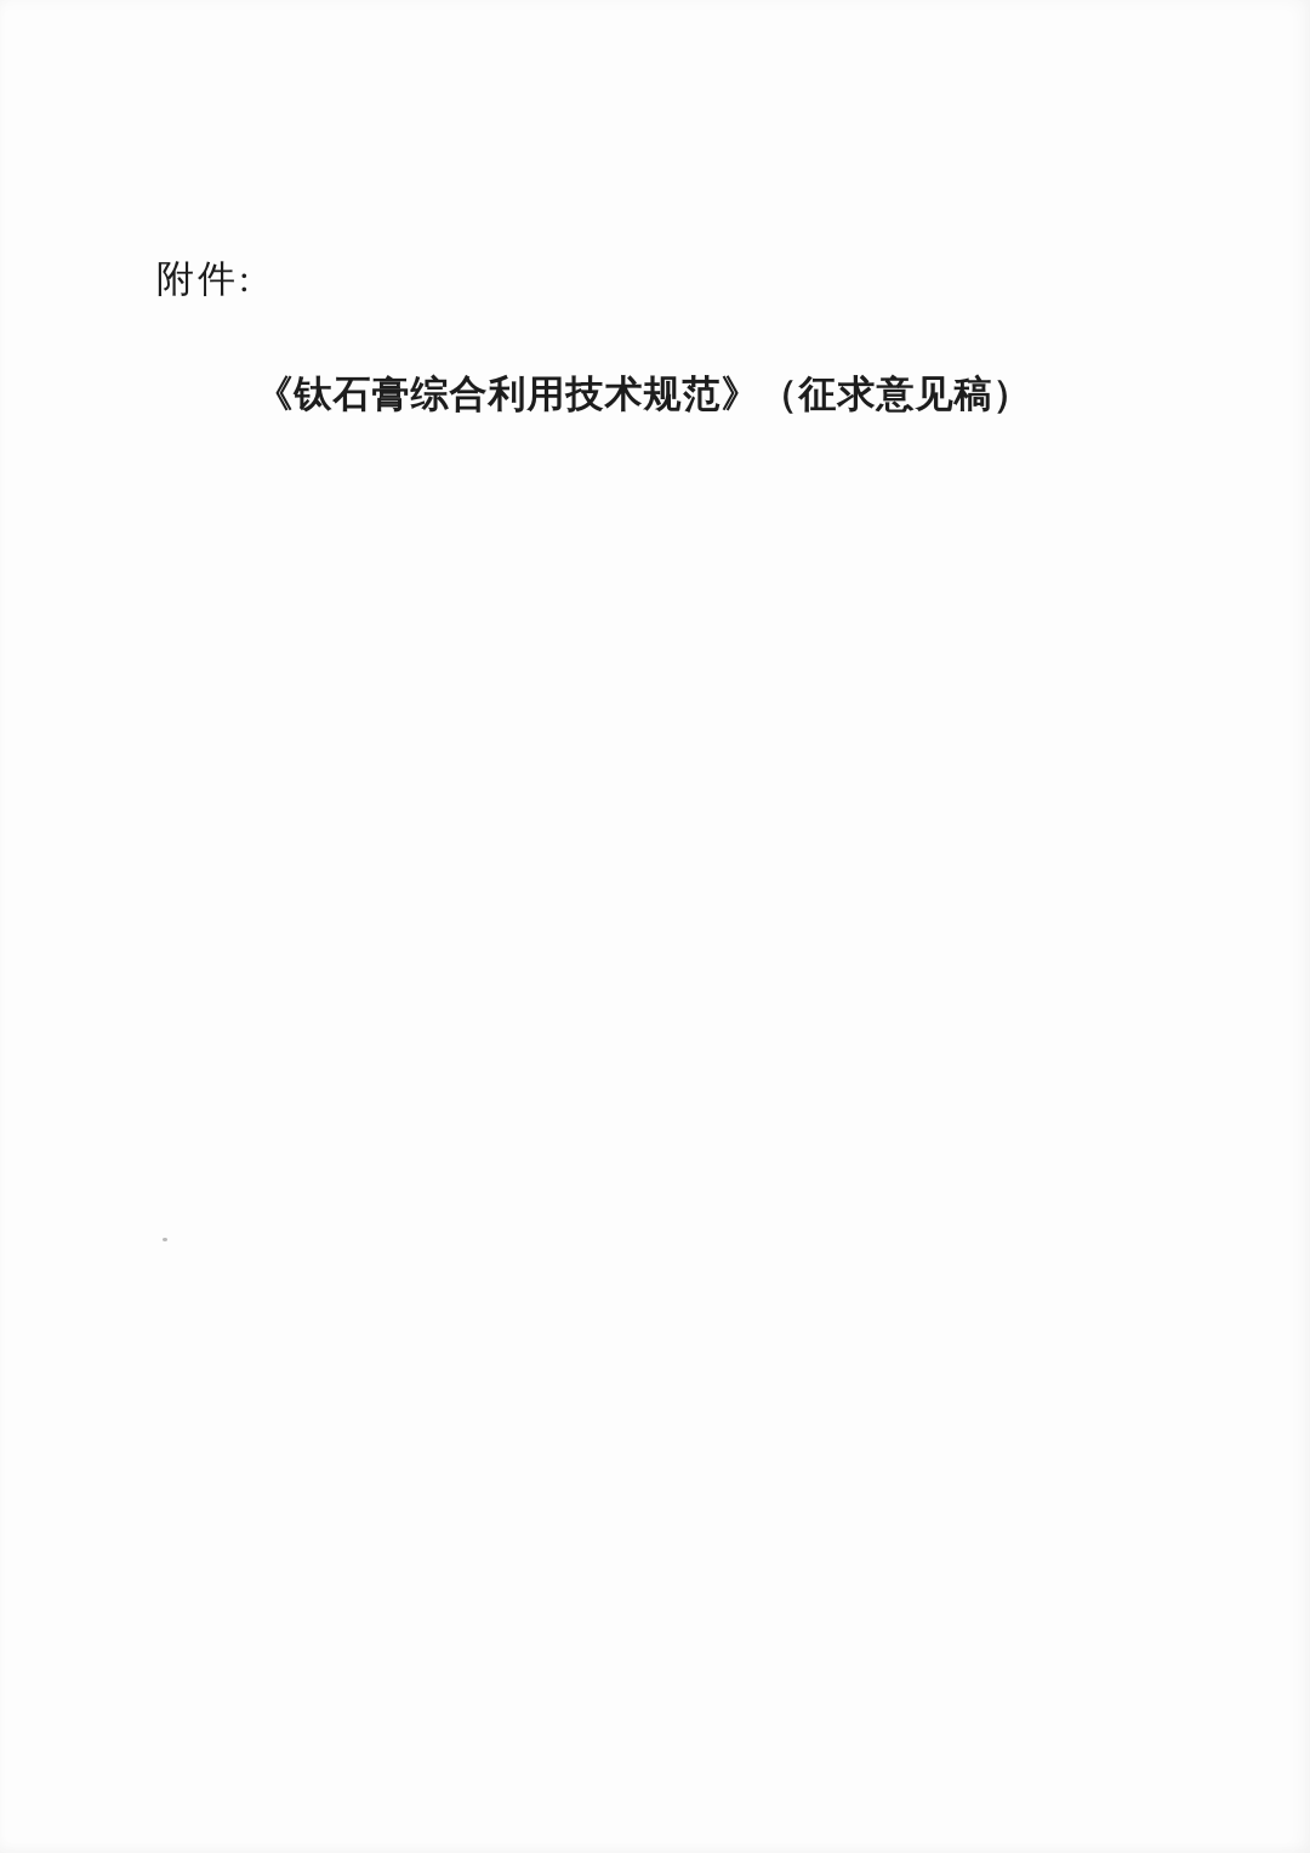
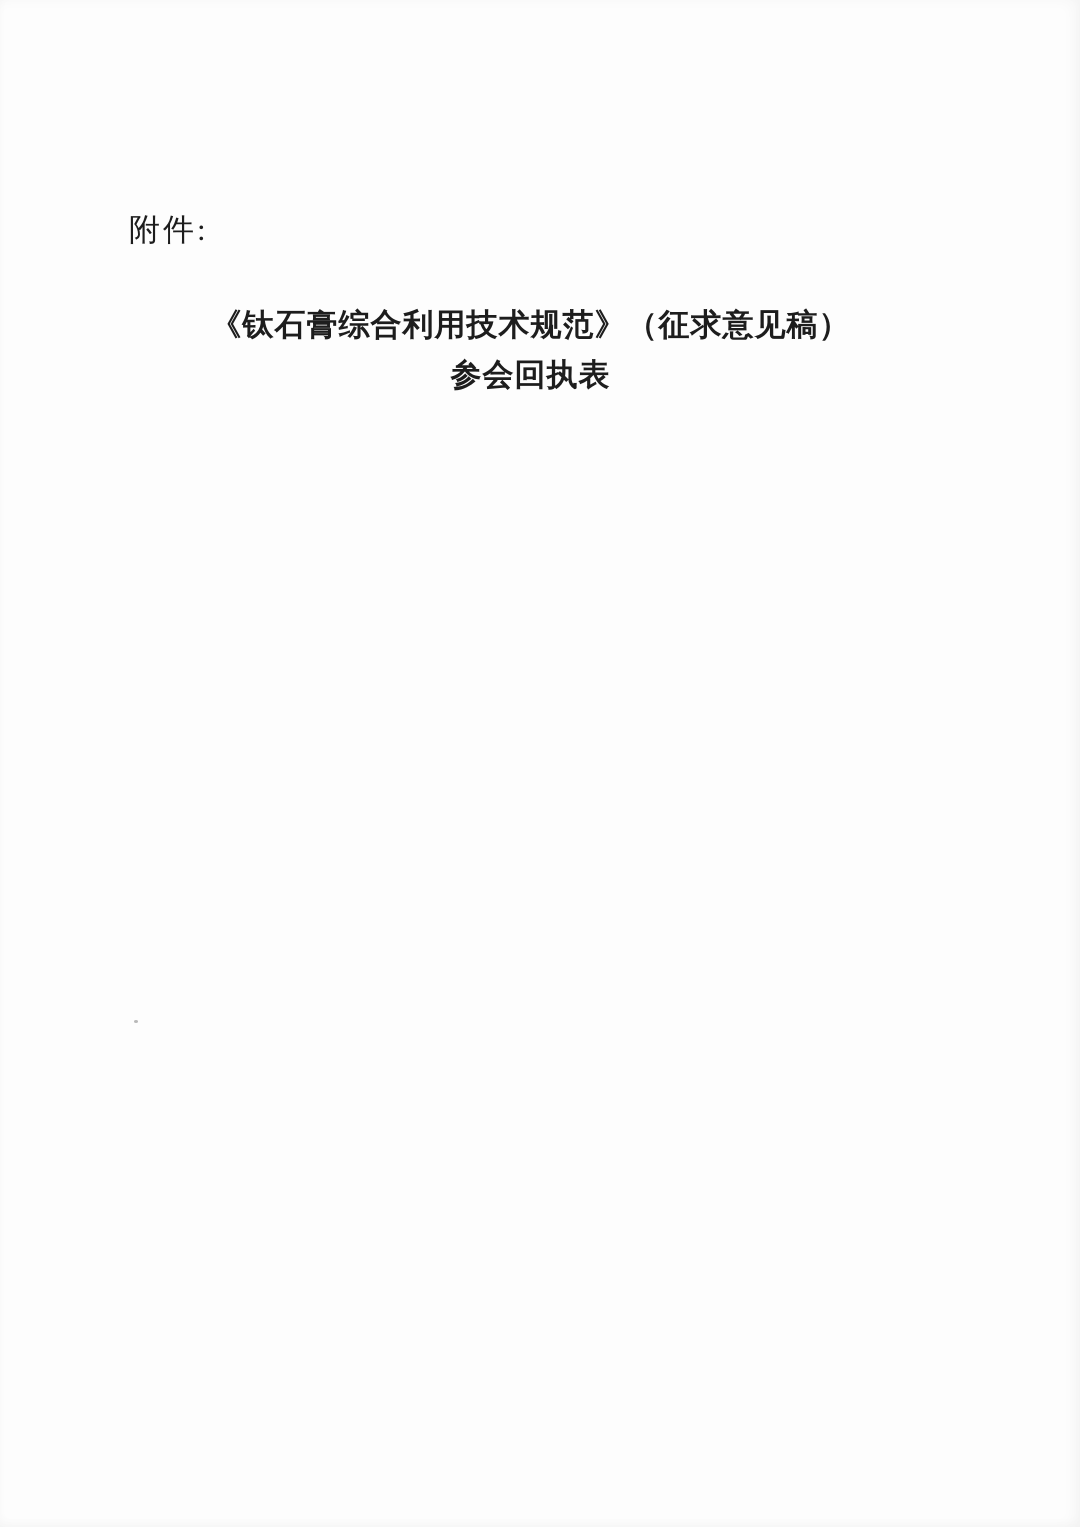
  附件:
  《钛石膏综合利用技术规范》（征求意见稿）
+ 参会回执表
